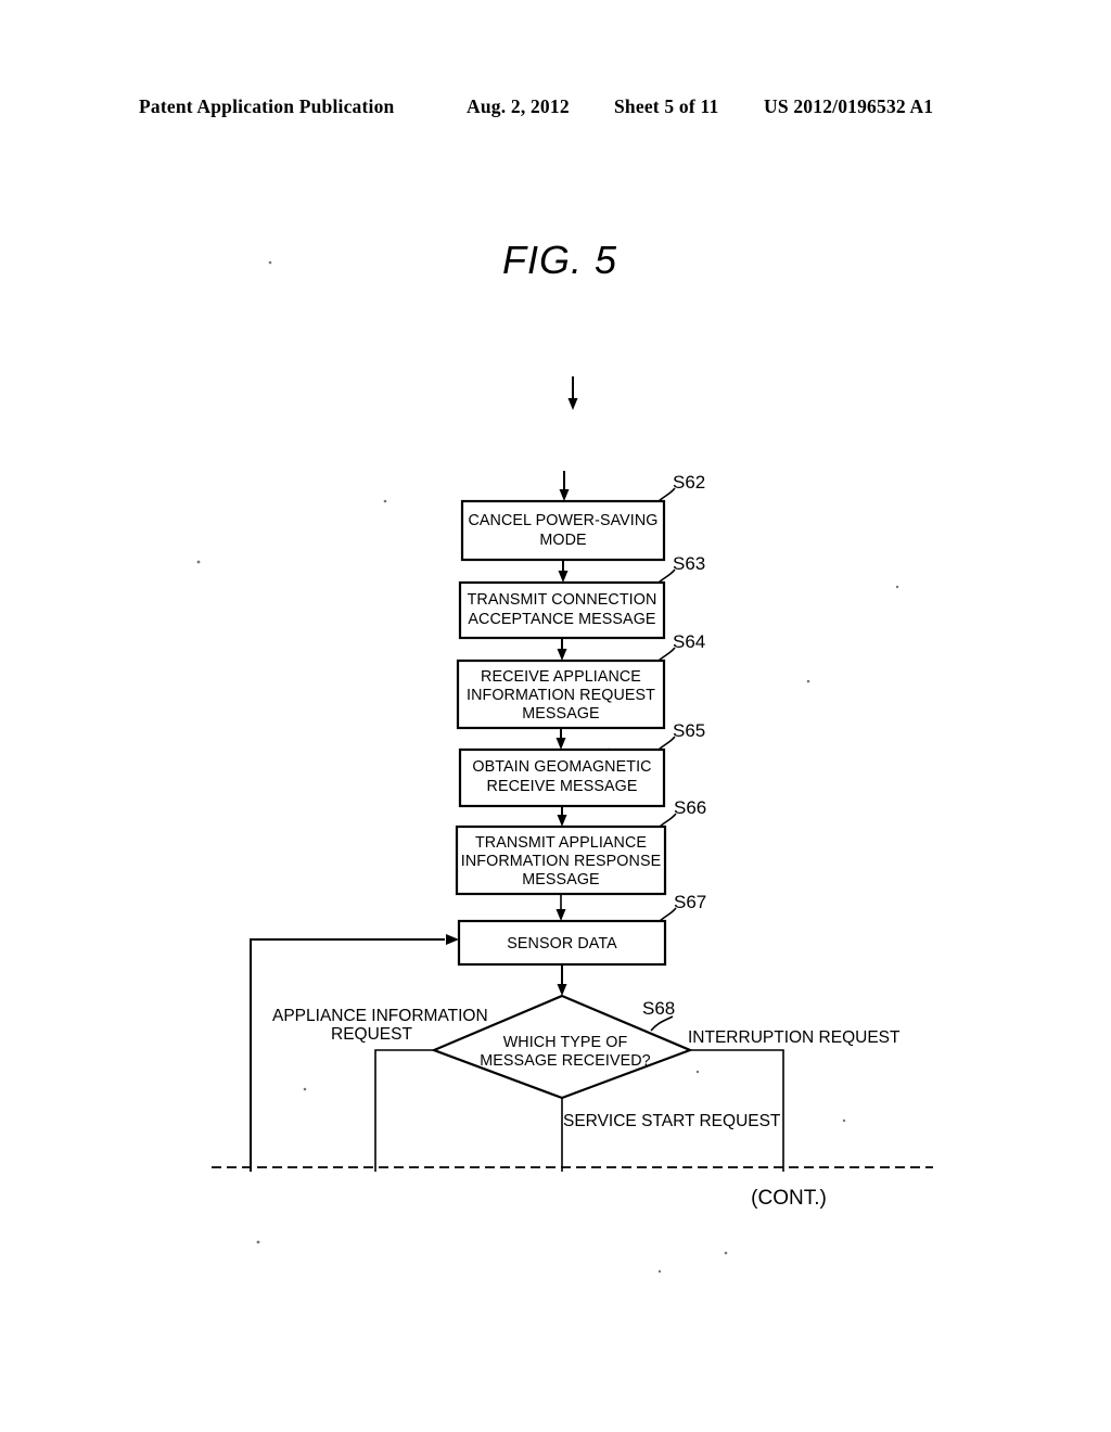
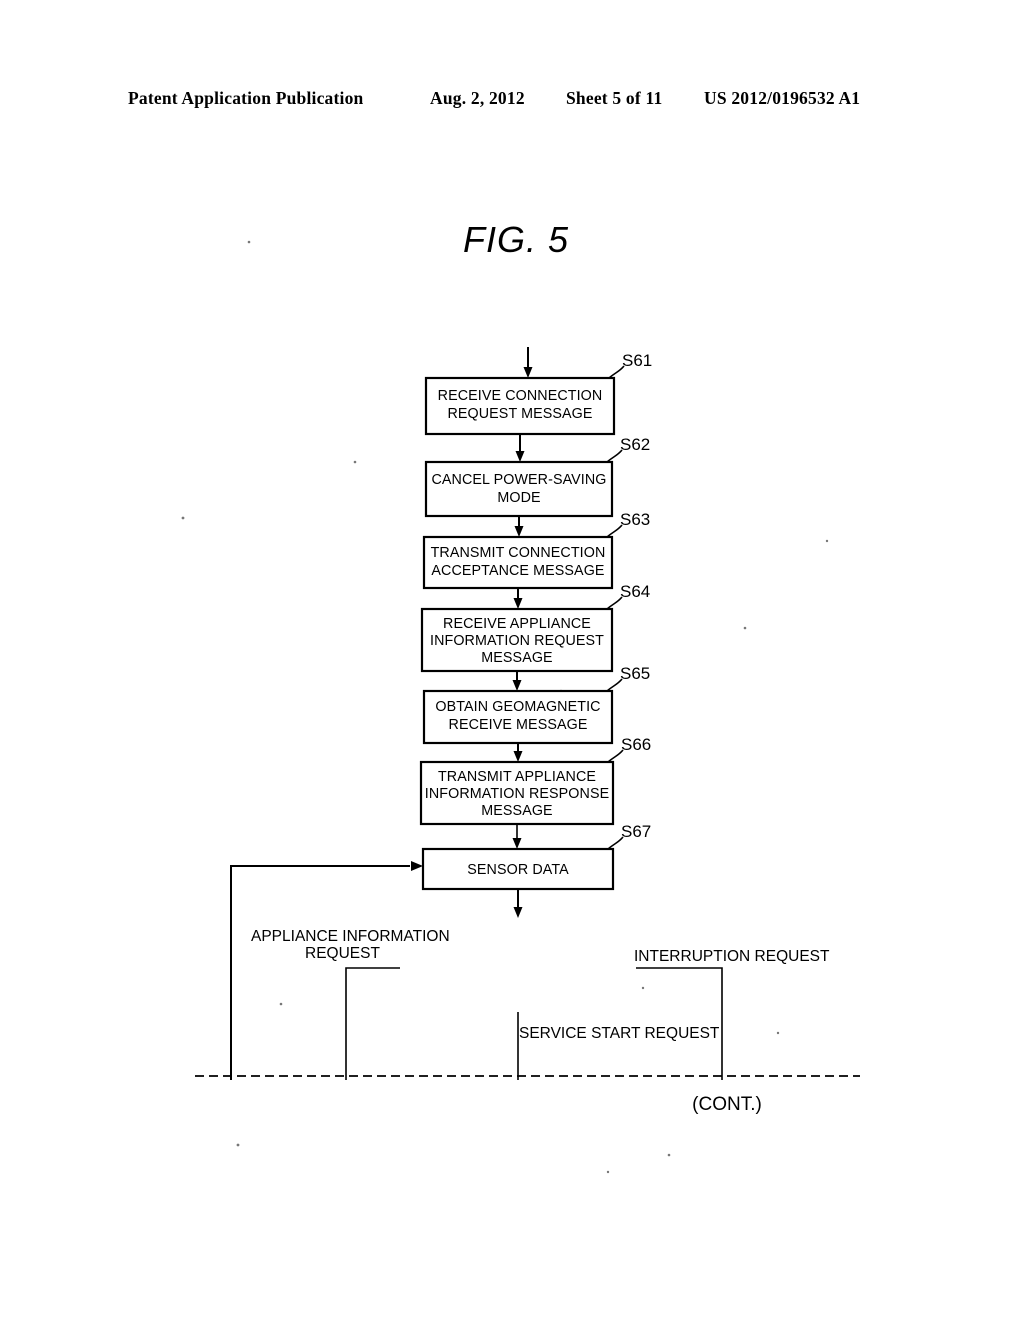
  Patent Application Publication
  Aug. 2, 2012
  Sheet 5 of 11
  US 2012/0196532 A1
  FIG. 5
+ RECEIVE CONNECTION
+ REQUEST MESSAGE
+ S61
  CANCEL POWER-SAVING
  MODE
  S62
  TRANSMIT CONNECTION
  ACCEPTANCE MESSAGE
  S63
  RECEIVE APPLIANCE
  INFORMATION REQUEST
  MESSAGE
  S64
  OBTAIN GEOMAGNETIC
  RECEIVE MESSAGE
  S65
  TRANSMIT APPLIANCE
  INFORMATION RESPONSE
  MESSAGE
  S66
  SENSOR DATA
  S67
- WHICH TYPE OF
- MESSAGE RECEIVED?
- S68
  APPLIANCE INFORMATION
  REQUEST
  SERVICE START REQUEST
  INTERRUPTION REQUEST
  (CONT.)
